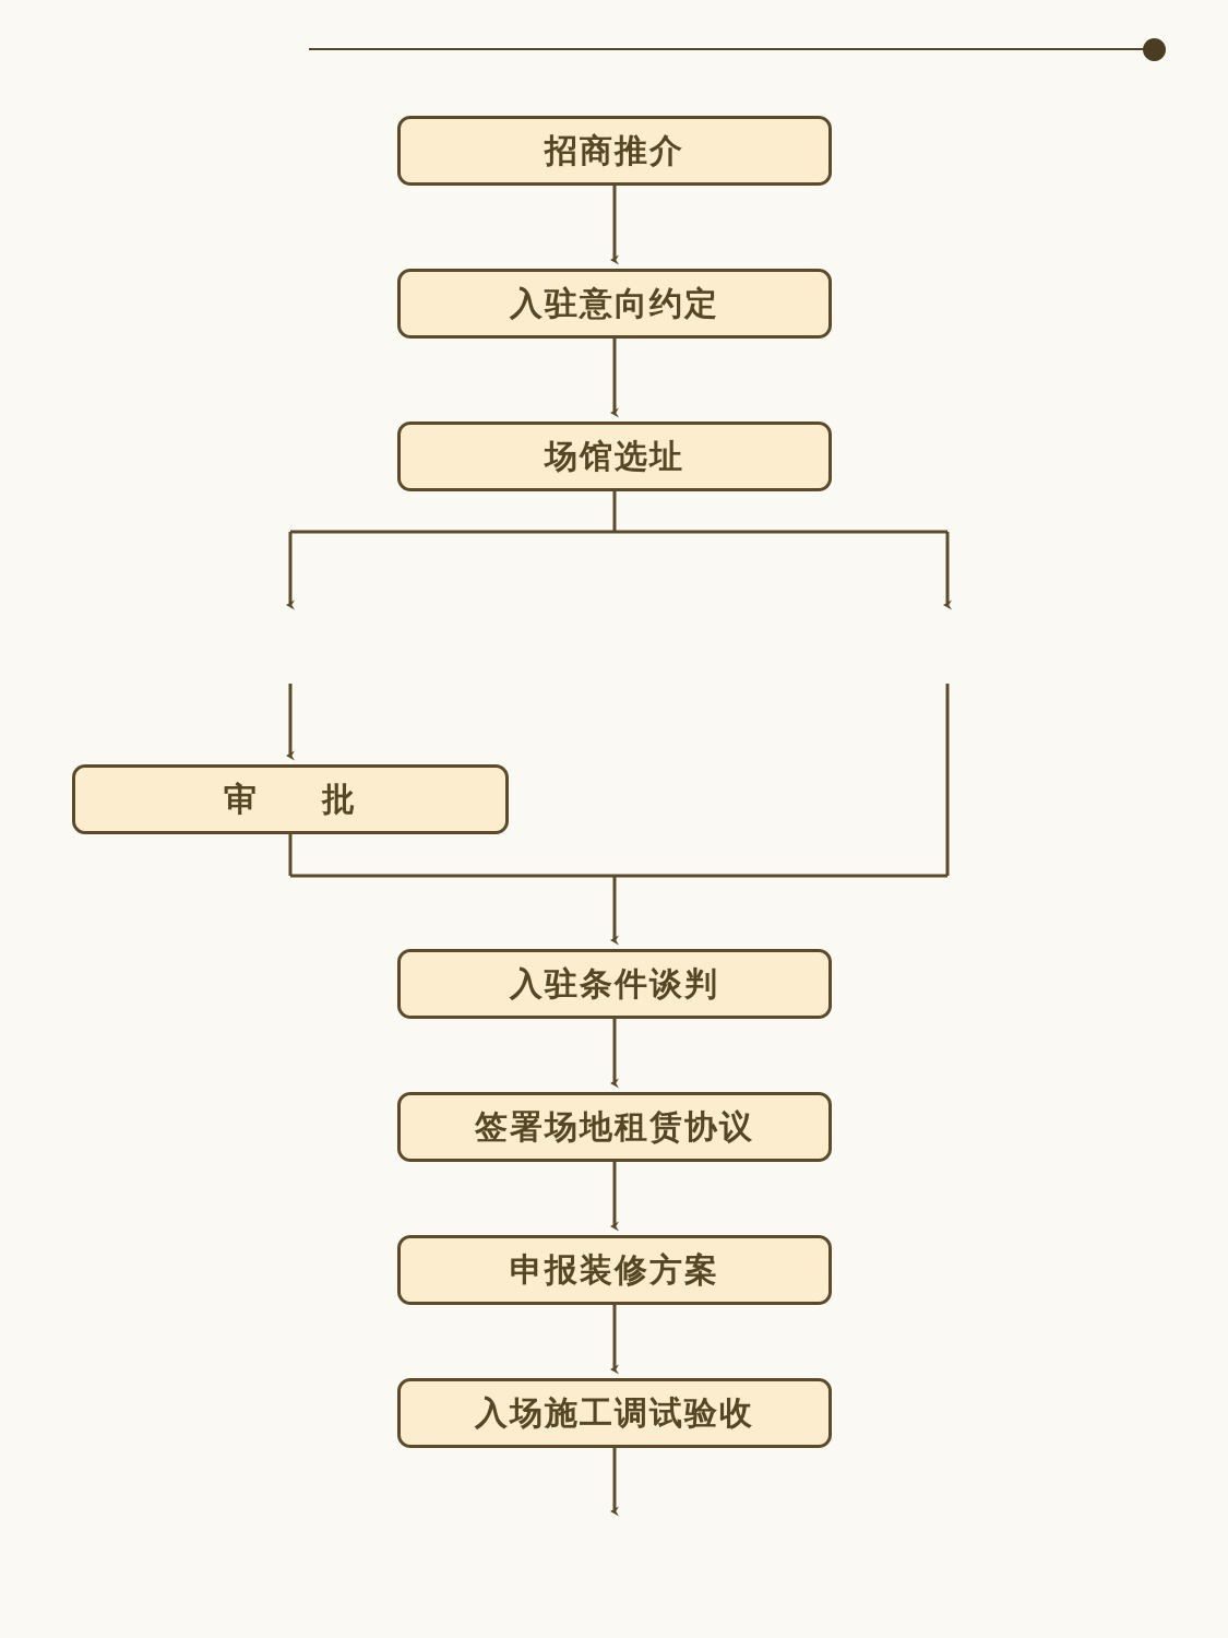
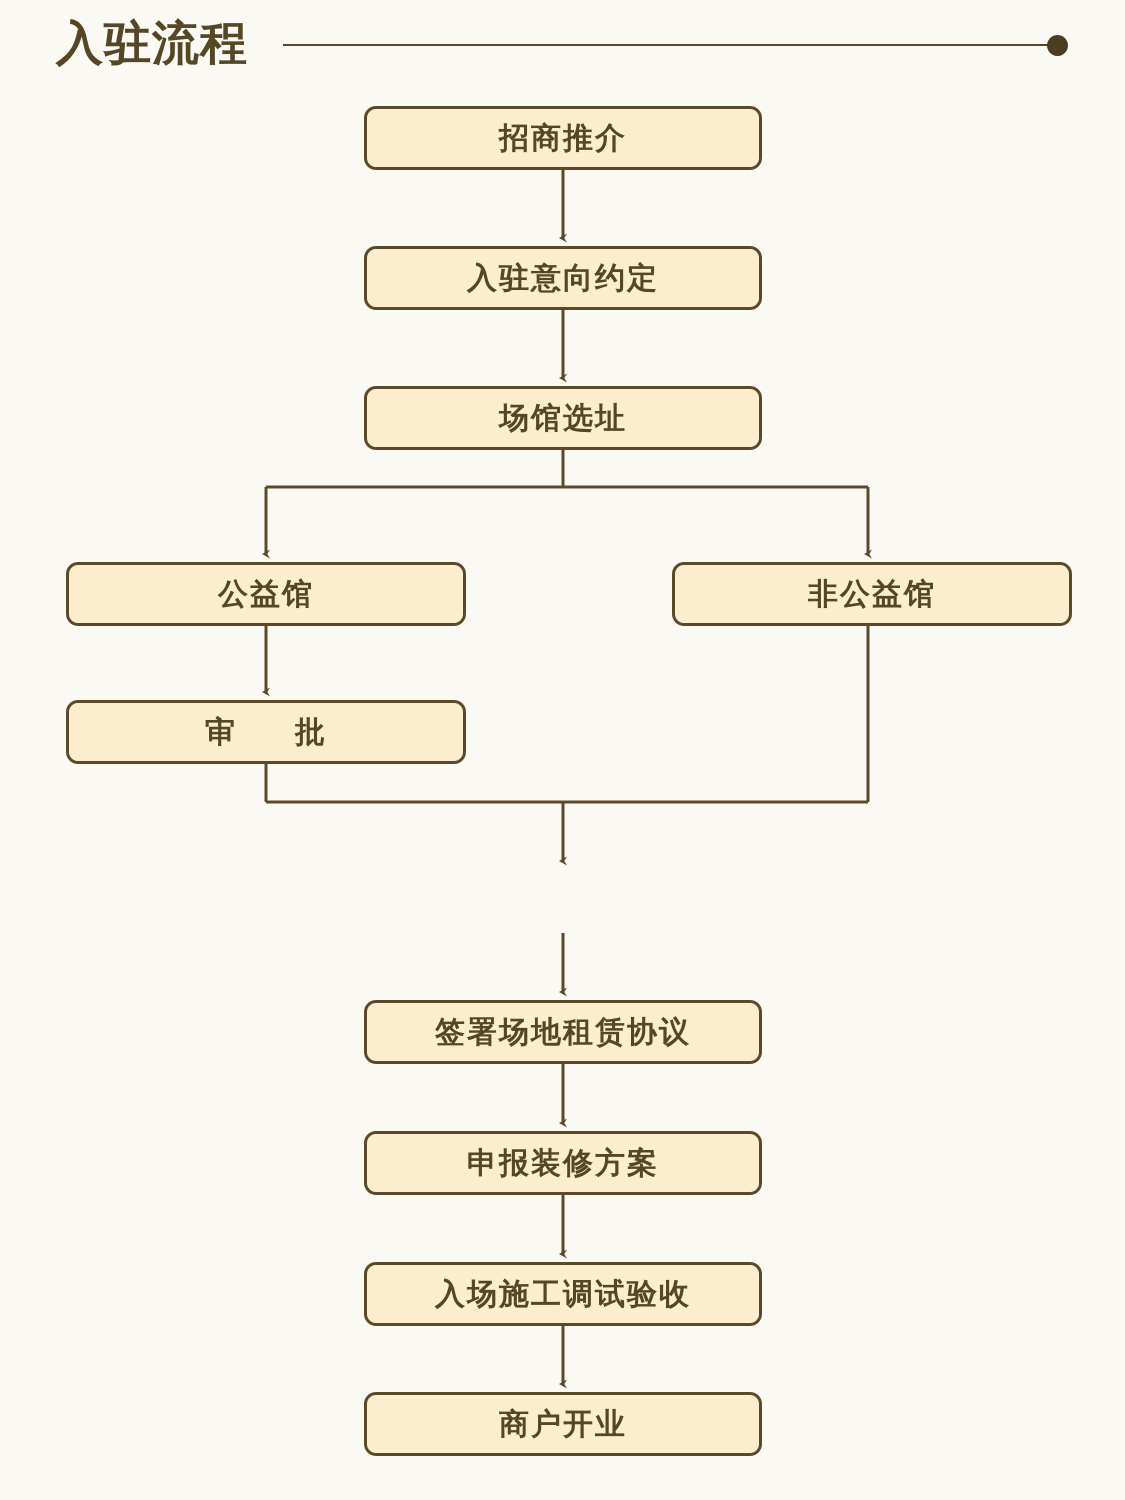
+ 入驻流程
  招商推介
  入驻意向约定
  场馆选址
+ 公益馆
+ 非公益馆
  审
  批
- 入驻条件谈判
  签署场地租赁协议
  申报装修方案
  入场施工调试验收
+ 商户开业
